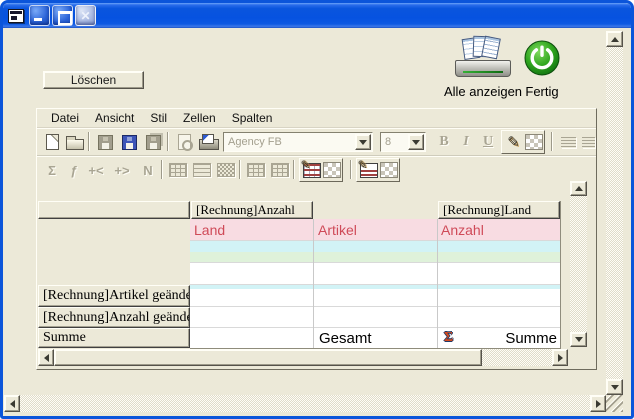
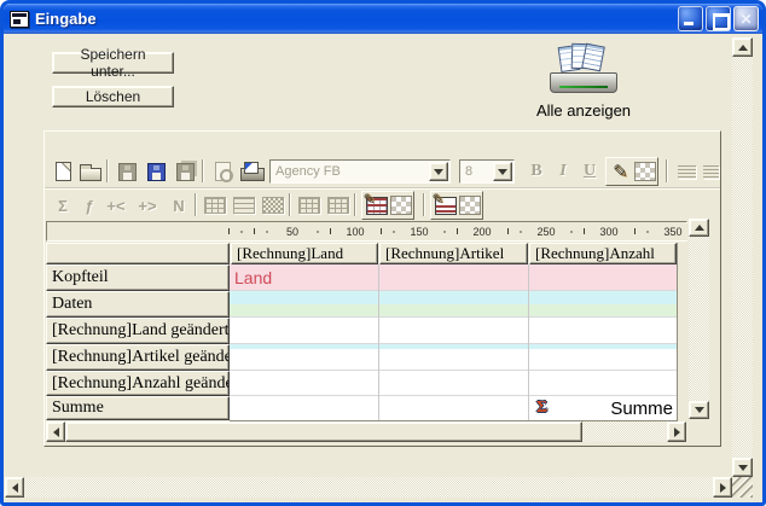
+ Eingabe
+ Speichern unter...
  Löschen
  Alle anzeigen
- Fertig
- Datei
- Ansicht
- Stil
- Zellen
- Spalten
  Agency FB
  8
  B
  I
  U
  ✎
  Σ
  ƒ
  +<
  +>
  N
  ✎
  ✎
+ 50
+ 100
+ 150
+ 200
+ 250
+ 300
+ 350
+ Kopfteil
+ Daten
+ [Rechnung]Land geändert
  [Rechnung]Artikel geände
  [Rechnung]Anzahl geänd
  Summe
- [Rechnung]Anzahl
+ [Rechnung]Land
+ [Rechnung]Artikel
- [Rechnung]Land
+ [Rechnung]Anzahl
  Land
- Artikel
- Anzahl
- Gesamt
  Σ
  Summe
